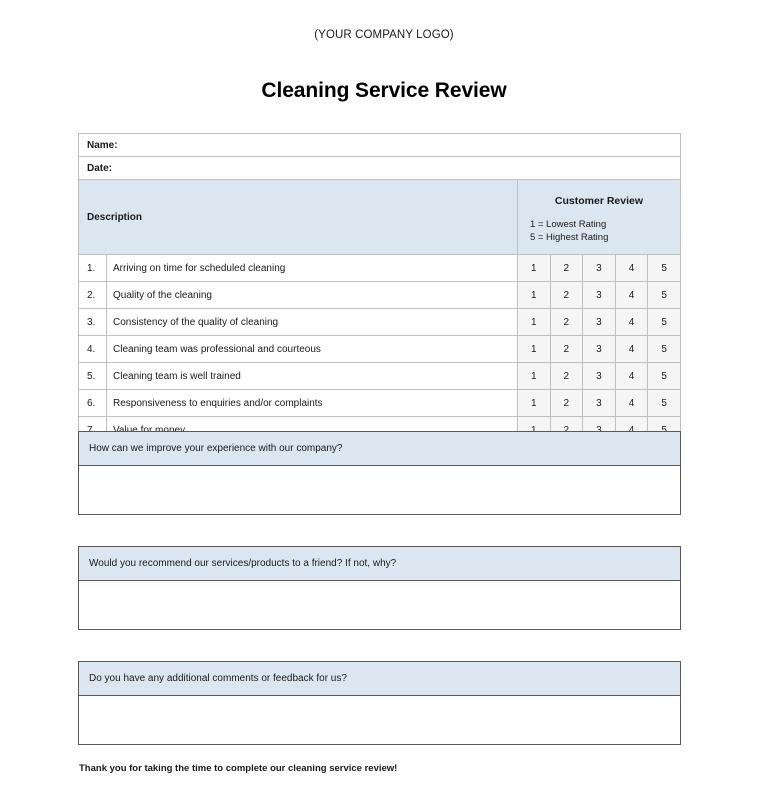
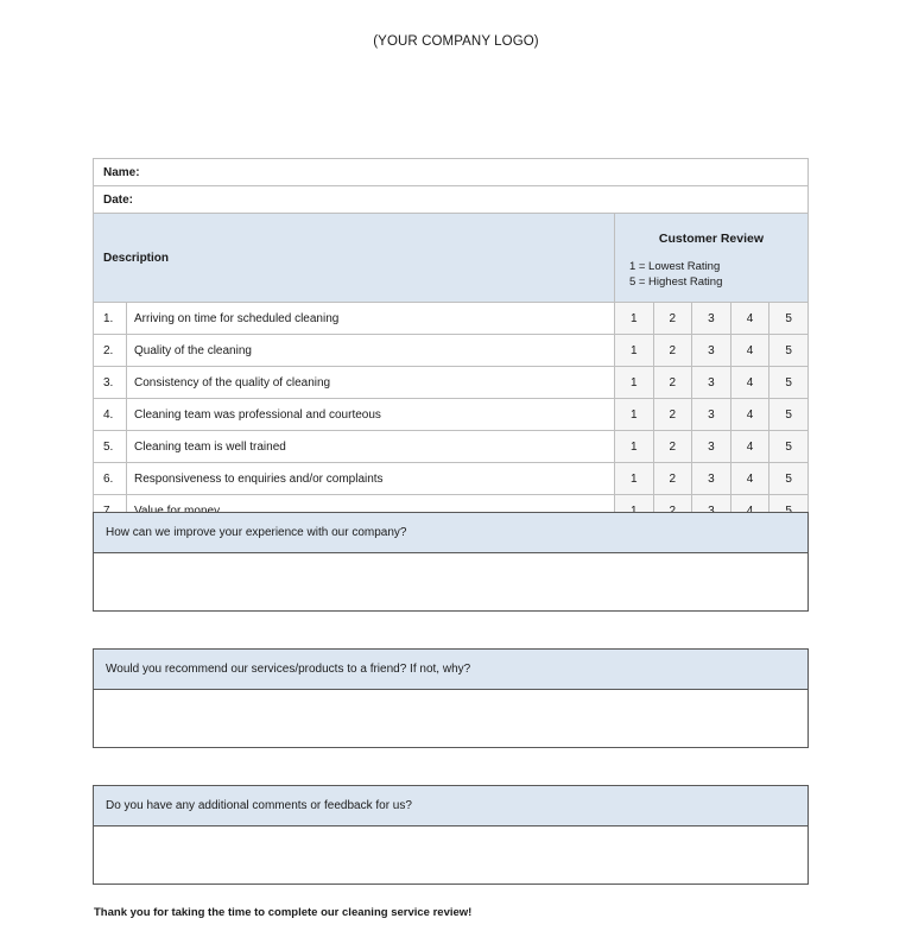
  (YOUR COMPANY LOGO)
- Cleaning Service Review
  Name:
  Date:
  Description	Customer Review 1 = Lowest Rating 5 = Highest Rating
  1.	Arriving on time for scheduled cleaning	1	2	3	4	5
  2.	Quality of the cleaning	1	2	3	4	5
  3.	Consistency of the quality of cleaning	1	2	3	4	5
  4.	Cleaning team was professional and courteous	1	2	3	4	5
  5.	Cleaning team is well trained	1	2	3	4	5
  6.	Responsiveness to enquiries and/or complaints	1	2	3	4	5
  7.	Value for money	1	2	3	4	5
  How can we improve your experience with our company?
  Would you recommend our services/products to a friend? If not, why?
  Do you have any additional comments or feedback for us?
  Thank you for taking the time to complete our cleaning service review!
